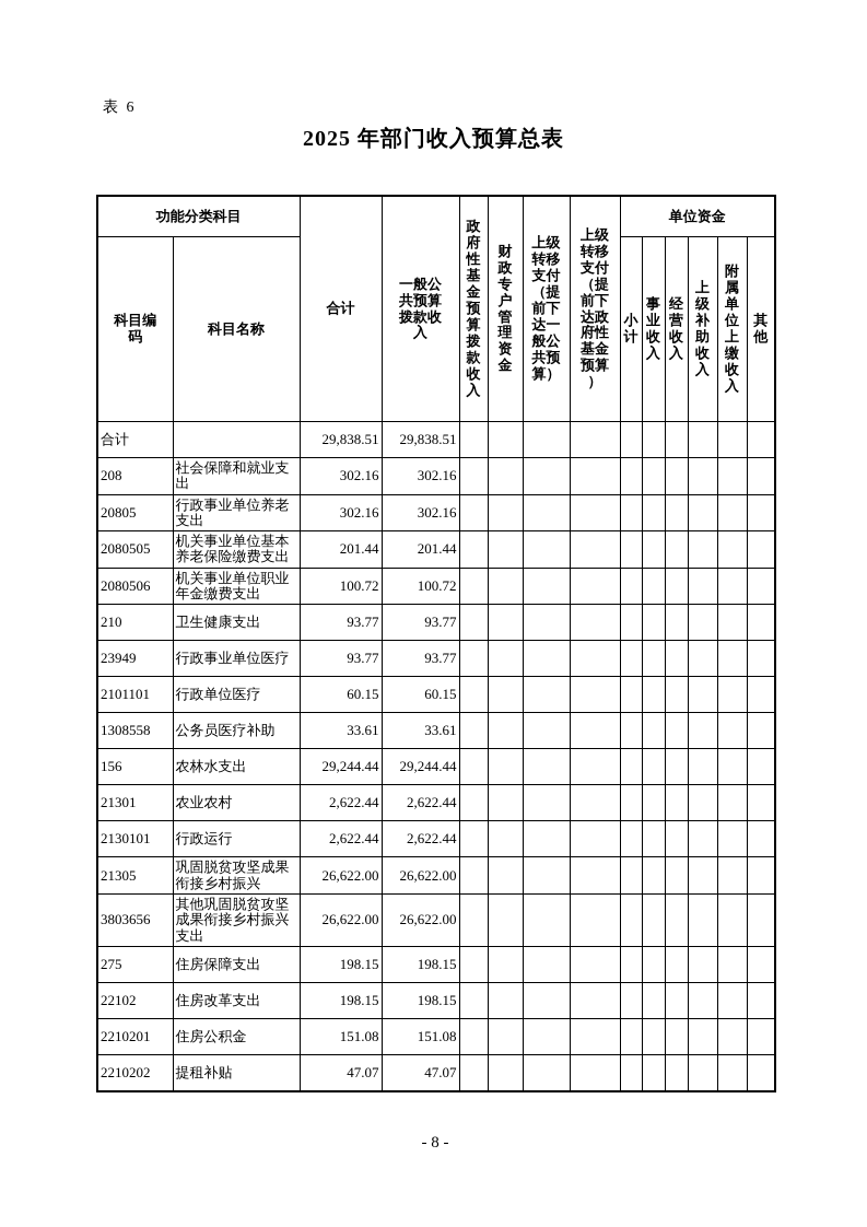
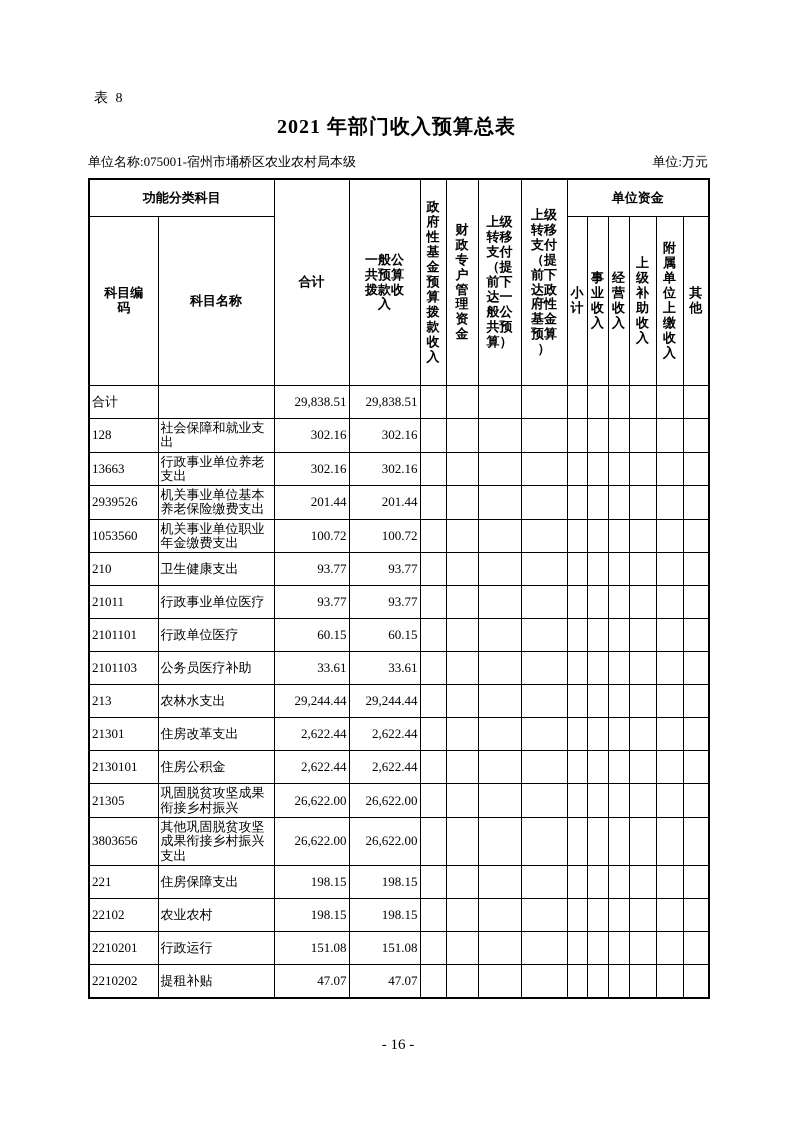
- 表 6
+ 表 8
- 2025 年部门收入预算总表
+ 2021 年部门收入预算总表
+ 单位名称:075001-宿州市埇桥区农业农村局本级
+ 单位:万元
  功能分类科目	合计	一般公共预算拨款收入	政府性基金预算拨款收入	财政专户管理资金	上级转移支付（提前下达一般公共预算）	上级转移支付（提前下达政府性基金预算）	单位资金
  科目编码	科目名称	小计	事业收入	经营收入	上级补助收入	附属单位上缴收入	其他
  合计		29,838.51	29,838.51
- 208	社会保障和就业支出	302.16	302.16
+ 128	社会保障和就业支出	302.16	302.16
- 20805	行政事业单位养老支出	302.16	302.16
+ 13663	行政事业单位养老支出	302.16	302.16
- 2080505	机关事业单位基本养老保险缴费支出	201.44	201.44
+ 2939526	机关事业单位基本养老保险缴费支出	201.44	201.44
- 2080506	机关事业单位职业年金缴费支出	100.72	100.72
+ 1053560	机关事业单位职业年金缴费支出	100.72	100.72
  210	卫生健康支出	93.77	93.77
- 23949	行政事业单位医疗	93.77	93.77
+ 21011	行政事业单位医疗	93.77	93.77
  2101101	行政单位医疗	60.15	60.15
- 1308558	公务员医疗补助	33.61	33.61
+ 2101103	公务员医疗补助	33.61	33.61
- 156	农林水支出	29,244.44	29,244.44
+ 213	农林水支出	29,244.44	29,244.44
- 21301	农业农村	2,622.44	2,622.44
+ 21301	住房改革支出	2,622.44	2,622.44
- 2130101	行政运行	2,622.44	2,622.44
+ 2130101	住房公积金	2,622.44	2,622.44
  21305	巩固脱贫攻坚成果衔接乡村振兴	26,622.00	26,622.00
  3803656	其他巩固脱贫攻坚成果衔接乡村振兴支出	26,622.00	26,622.00
- 275	住房保障支出	198.15	198.15
+ 221	住房保障支出	198.15	198.15
- 22102	住房改革支出	198.15	198.15
+ 22102	农业农村	198.15	198.15
- 2210201	住房公积金	151.08	151.08
+ 2210201	行政运行	151.08	151.08
  2210202	提租补贴	47.07	47.07
- - 8 -
+ - 16 -
